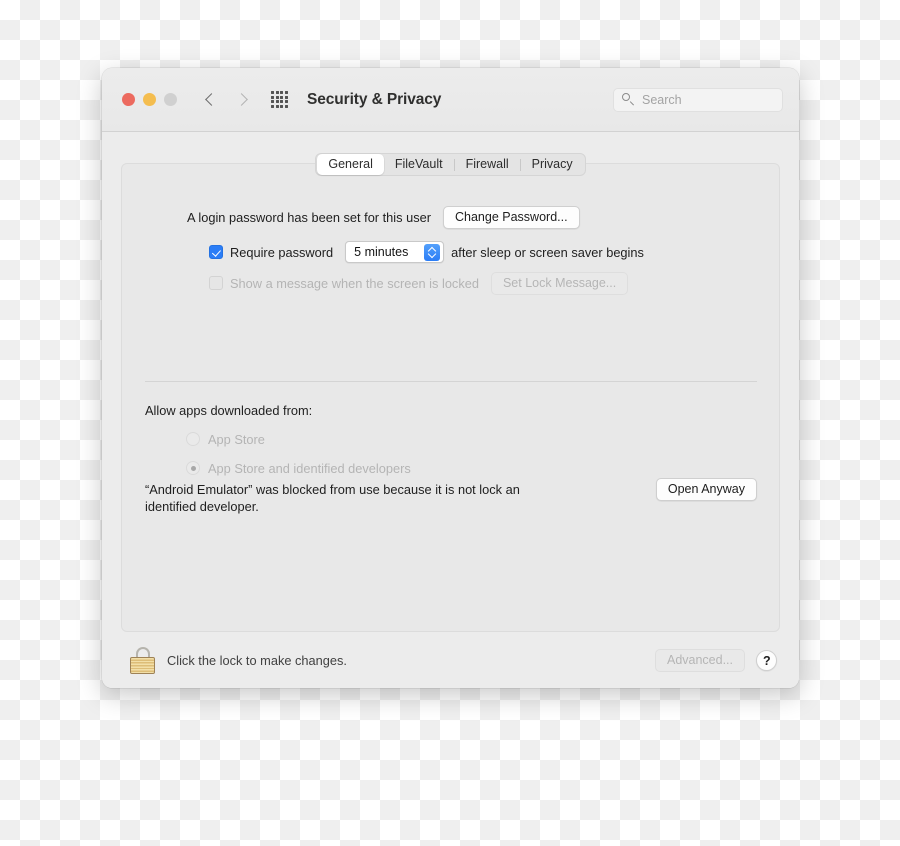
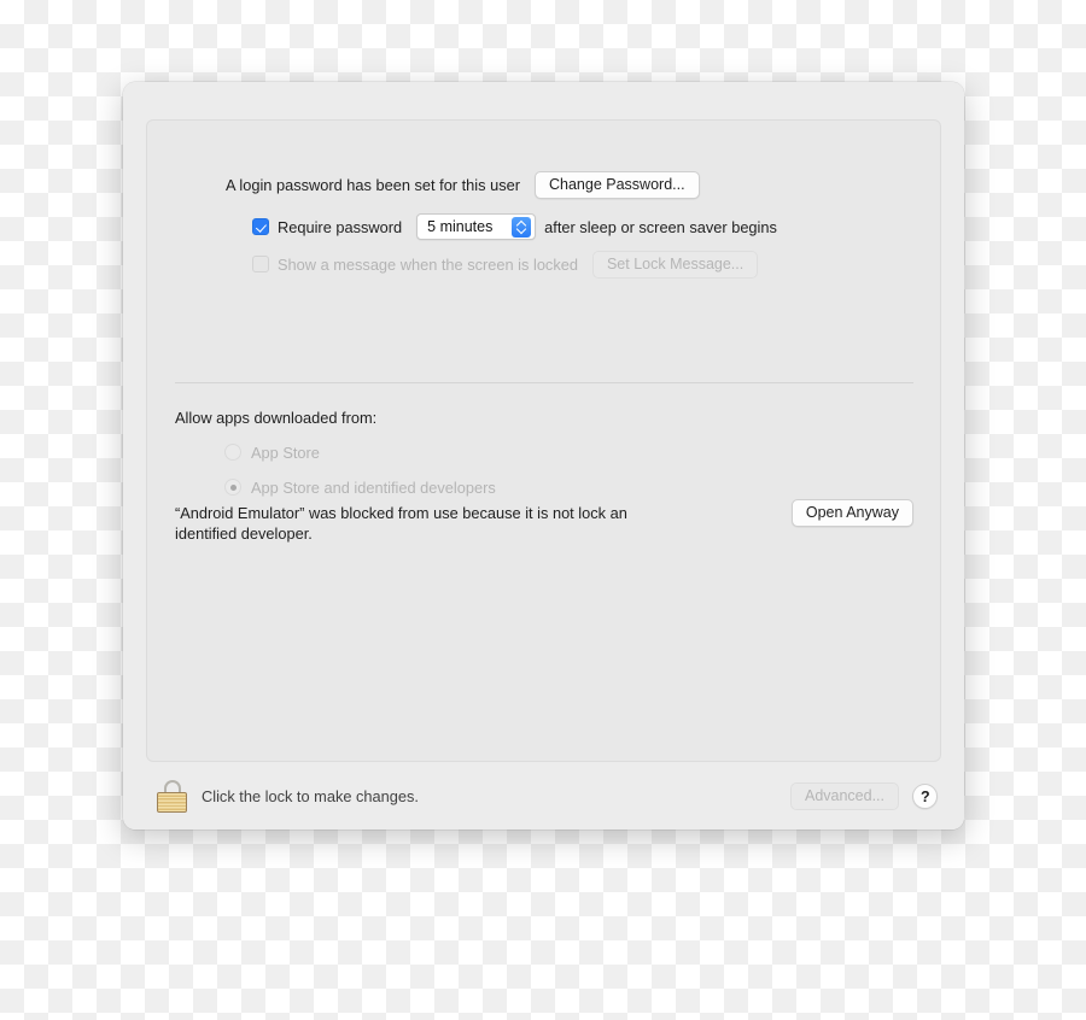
- Security & Privacy
- Search
- General
- FileVault
- Firewall
- Privacy
  A login password has been set for this user
  Change Password...
  Require password
  5 minutes
  after sleep or screen saver begins
  Show a message when the screen is locked
  Set Lock Message...
  Allow apps downloaded from:
  App Store
  App Store and identified developers
  “Android Emulator” was blocked from use because it is not lock an identified developer.
  Open Anyway
  Click the lock to make changes.
  Advanced...
  ?
